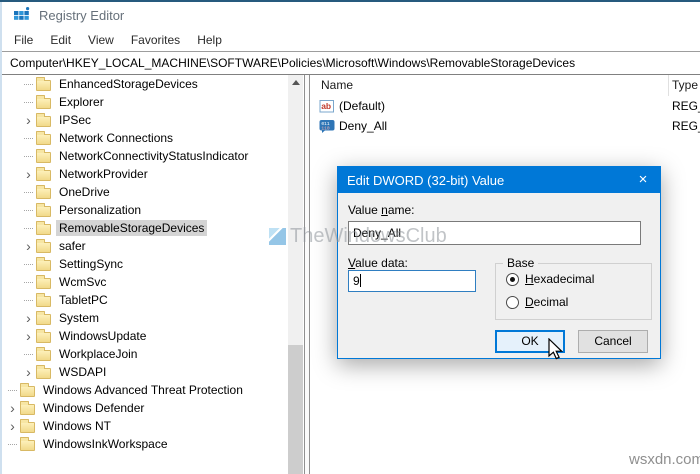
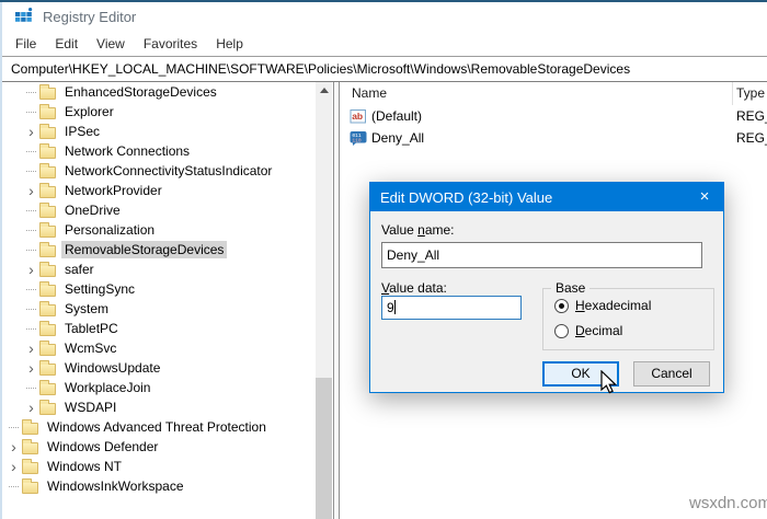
  Registry Editor
  File
  Edit
  View
  Favorites
  Help
  Computer\HKEY_LOCAL_MACHINE\SOFTWARE\Policies\Microsoft\Windows\RemovableStorageDevices
  EnhancedStorageDevices
  Explorer
  ›
  IPSec
  Network Connections
  NetworkConnectivityStatusIndicator
  ›
  NetworkProvider
  OneDrive
  Personalization
  RemovableStorageDevices
  ›
  safer
  SettingSync
- WcmSvc
+ System
  TabletPC
  ›
- System
+ WcmSvc
  ›
  WindowsUpdate
  WorkplaceJoin
  ›
  WSDAPI
  Windows Advanced Threat Protection
  ›
  Windows Defender
  ›
  Windows NT
  WindowsInkWorkspace
  Name
  Type
  ab
  (Default)
  REG
  Deny_All
  REG
  Edit DWORD (32-bit) Value
  ×
  Value name:
  Deny_All
  Value data:
  9
  Base
  Hexadecimal
  Decimal
  OK
  Cancel
- TheWindowsClub
  wsxdn.com
